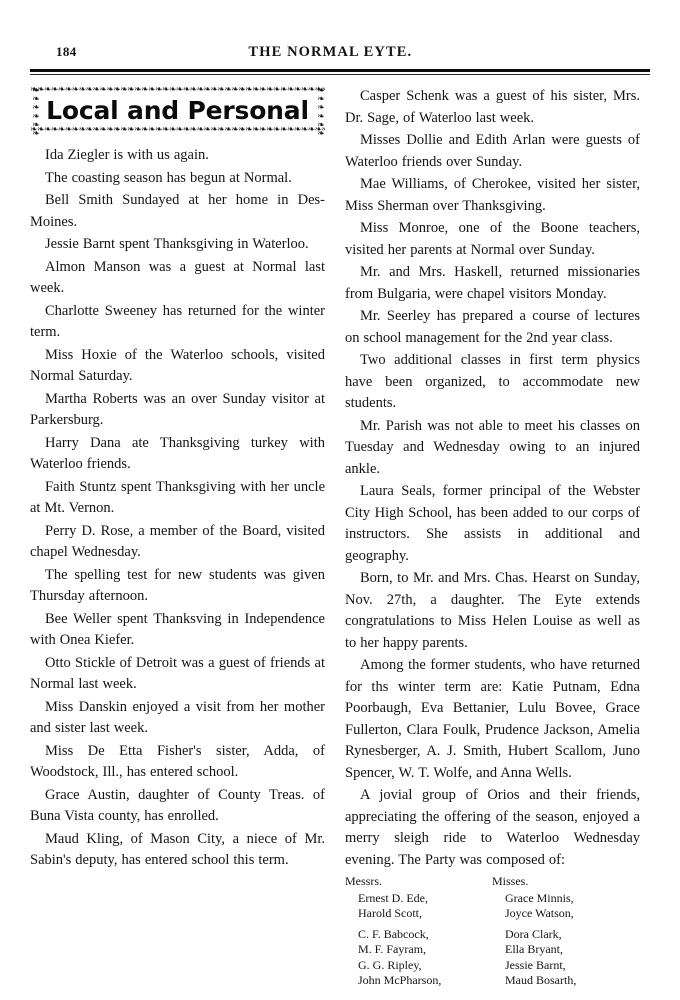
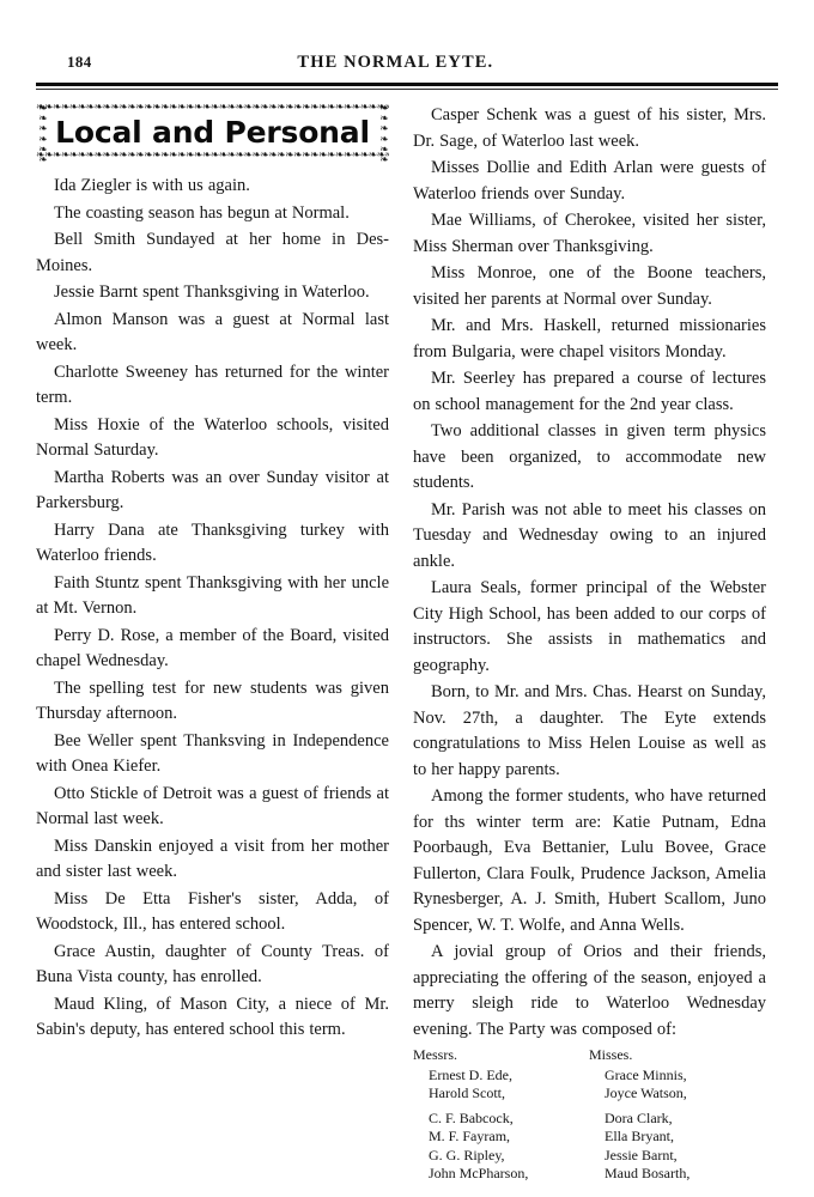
  184
  THE NORMAL EYTE.
  ❧❧❧❧❧❧❧❧❧❧❧❧❧❧❧❧❧❧❧❧❧❧❧❧❧❧❧❧❧❧❧❧❧❧❧❧❧❧❧❧❧❧❧
  ❧❧❧❧❧❧❧❧❧❧❧❧❧❧❧❧❧❧❧❧❧❧❧❧❧❧❧❧❧❧❧❧❧❧❧❧❧❧❧❧❧❧❧
  Local and Personal
  Ida Ziegler is with us again.
  The coasting season has begun at Normal.
  Bell Smith Sundayed at her home in Des-Moines.
  Jessie Barnt spent Thanksgiving in Waterloo.
  Almon Manson was a guest at Normal last week.
  Charlotte Sweeney has returned for the winter term.
  Miss Hoxie of the Waterloo schools, visited Normal Saturday.
  Martha Roberts was an over Sunday visitor at Parkersburg.
  Harry Dana ate Thanksgiving turkey with Waterloo friends.
  Faith Stuntz spent Thanksgiving with her uncle at Mt. Vernon.
  Perry D. Rose, a member of the Board, visited chapel Wednesday.
  The spelling test for new students was given Thursday afternoon.
  Bee Weller spent Thanksving in Independence with Onea Kiefer.
  Otto Stickle of Detroit was a guest of friends at Normal last week.
  Miss Danskin enjoyed a visit from her mother and sister last week.
  Miss De Etta Fisher's sister, Adda, of Woodstock, Ill., has entered school.
  Grace Austin, daughter of County Treas. of Buna Vista county, has enrolled.
  Maud Kling, of Mason City, a niece of Mr. Sabin's deputy, has entered school this term.
  Casper Schenk was a guest of his sister, Mrs. Dr. Sage, of Waterloo last week.
  Misses Dollie and Edith Arlan were guests of Waterloo friends over Sunday.
  Mae Williams, of Cherokee, visited her sister, Miss Sherman over Thanksgiving.
  Miss Monroe, one of the Boone teachers, visited her parents at Normal over Sunday.
  Mr. and Mrs. Haskell, returned missionaries from Bulgaria, were chapel visitors Monday.
  Mr. Seerley has prepared a course of lectures on school management for the 2nd year class.
- Two additional classes in first term physics have been organized, to accommodate new students.
+ Two additional classes in given term physics have been organized, to accommodate new students.
  Mr. Parish was not able to meet his classes on Tuesday and Wednesday owing to an injured ankle.
- Laura Seals, former principal of the Webster City High School, has been added to our corps of instructors. She assists in additional and geography.
+ Laura Seals, former principal of the Webster City High School, has been added to our corps of instructors. She assists in mathematics and geography.
  Born, to Mr. and Mrs. Chas. Hearst on Sunday, Nov. 27th, a daughter. The Eyte extends congratulations to Miss Helen Louise as well as to her happy parents.
  Among the former students, who have returned for ths winter term are: Katie Putnam, Edna Poorbaugh, Eva Bettanier, Lulu Bovee, Grace Fullerton, Clara Foulk, Prudence Jackson, Amelia Rynesberger, A. J. Smith, Hubert Scallom, Juno Spencer, W. T. Wolfe, and Anna Wells.
  A jovial group of Orios and their friends, appreciating the offering of the season, enjoyed a merry sleigh ride to Waterloo Wednesday evening. The Party was composed of:
  Messrs.
  Ernest D. Ede,
  Harold Scott,
  C. F. Babcock,
  M. F. Fayram,
  G. G. Ripley,
  John McPharson,
  Misses.
  Grace Minnis,
  Joyce Watson,
  Dora Clark,
  Ella Bryant,
  Jessie Barnt,
  Maud Bosarth,
